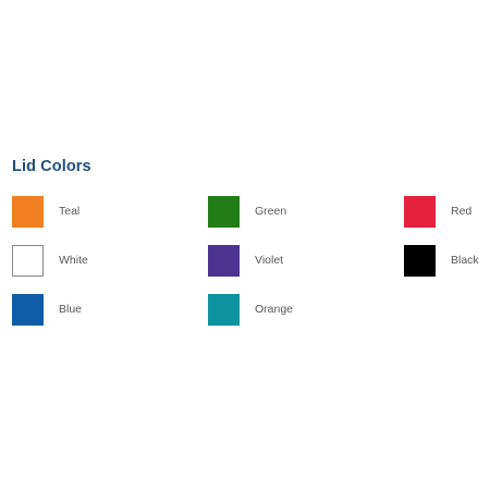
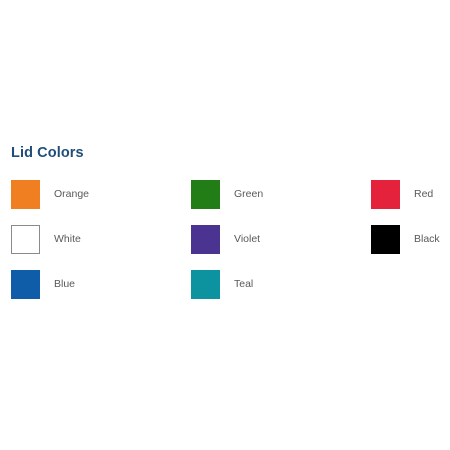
  Lid Colors
- Teal
+ Orange
  Green
  Red
  White
  Violet
  Black
  Blue
- Orange
+ Teal
